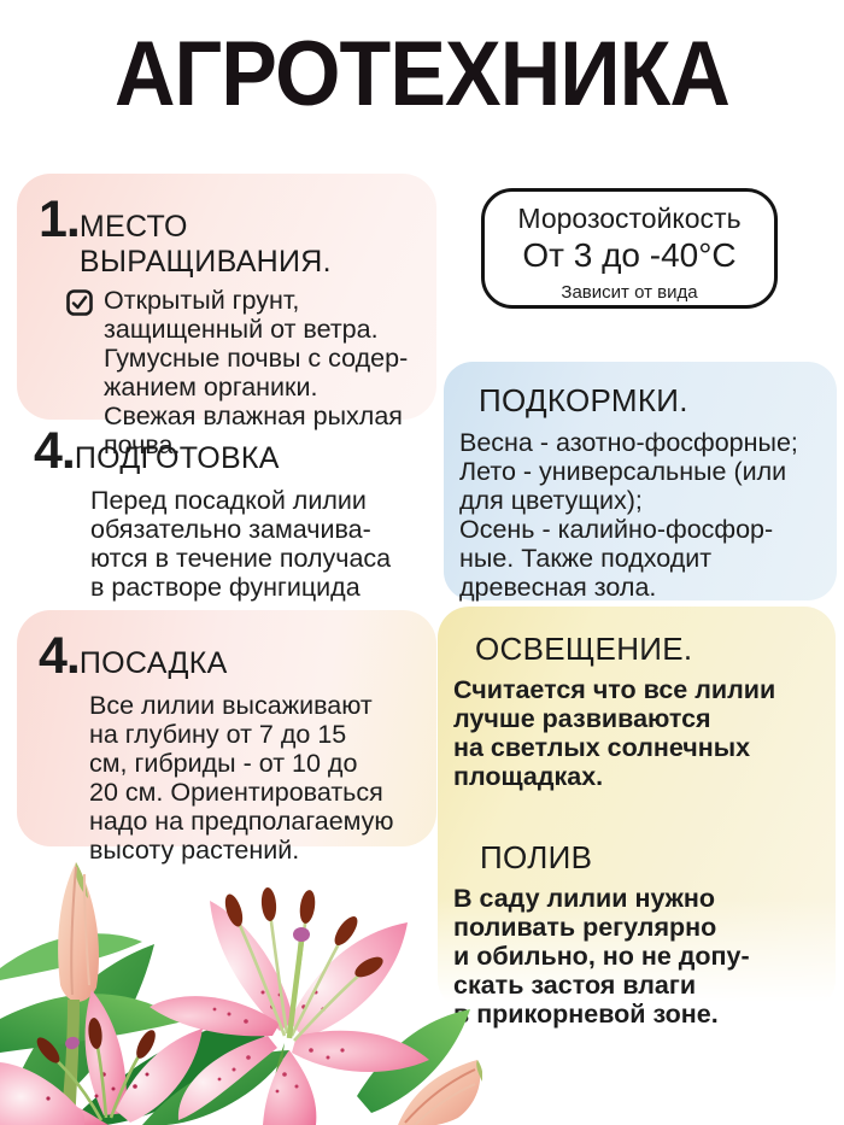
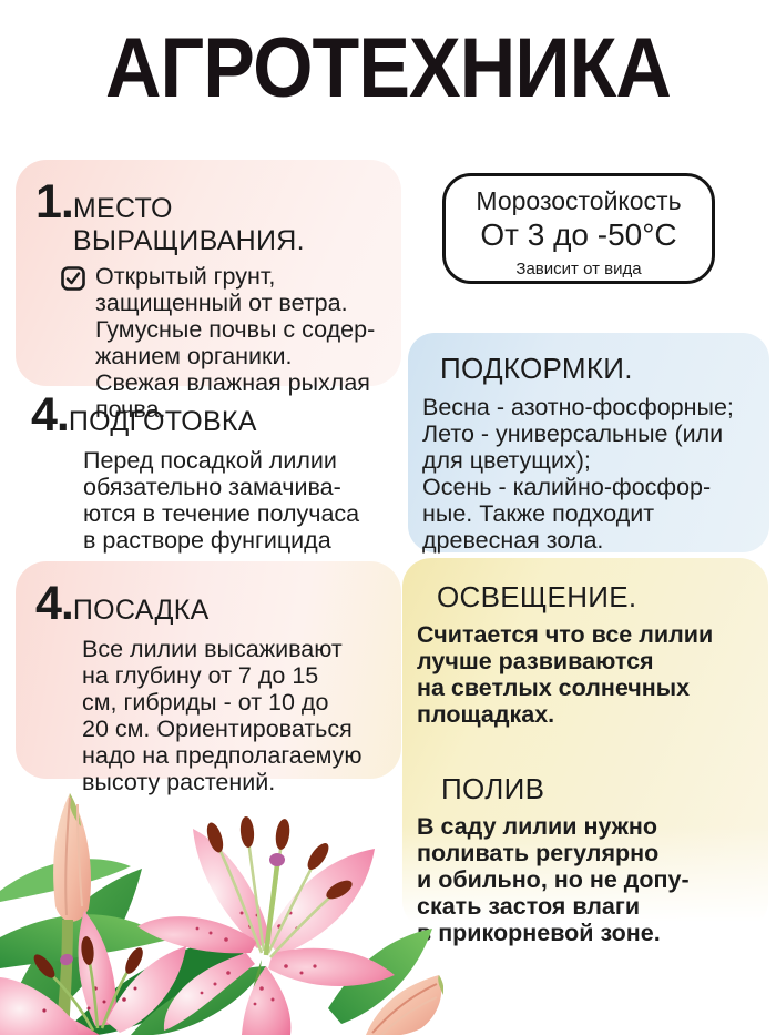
  АГРОТЕХНИКА
  1.
  МЕСТО ВЫРАЩИВАНИЯ.
  Открытый грунт,
  защищенный от ветра.
  Гумусные почвы с содер-
  жанием органики.
  Свежая влажная рыхлая
  почва.
  Морозостойкость
- От 3 до -40°С
+ От 3 до -50°С
  Зависит от вида
  ПОДКОРМКИ.
  Весна - азотно-фосфорные;
  Лето - универсальные (или
  для цветущих);
  Осень - калийно-фосфор-
  ные. Также подходит
  древесная зола.
  4.
  ПОДГОТОВКА
  Перед посадкой лилии
  обязательно замачива-
  ются в течение получаса
  в растворе фунгицида
  4.
  ПОСАДКА
  Все лилии высаживают
  на глубину от 7 до 15
  см, гибриды - от 10 до
  20 см. Ориентироваться
  надо на предполагаемую
  высоту растений.
  ОСВЕЩЕНИЕ.
  Считается что все лилии
  лучше развиваются
  на светлых солнечных
  площадках.
  ПОЛИВ
  В саду лилии нужно
  поливать регулярно
  и обильно, но не допу-
  скать застоя влаги
  прикорневой зоне.
